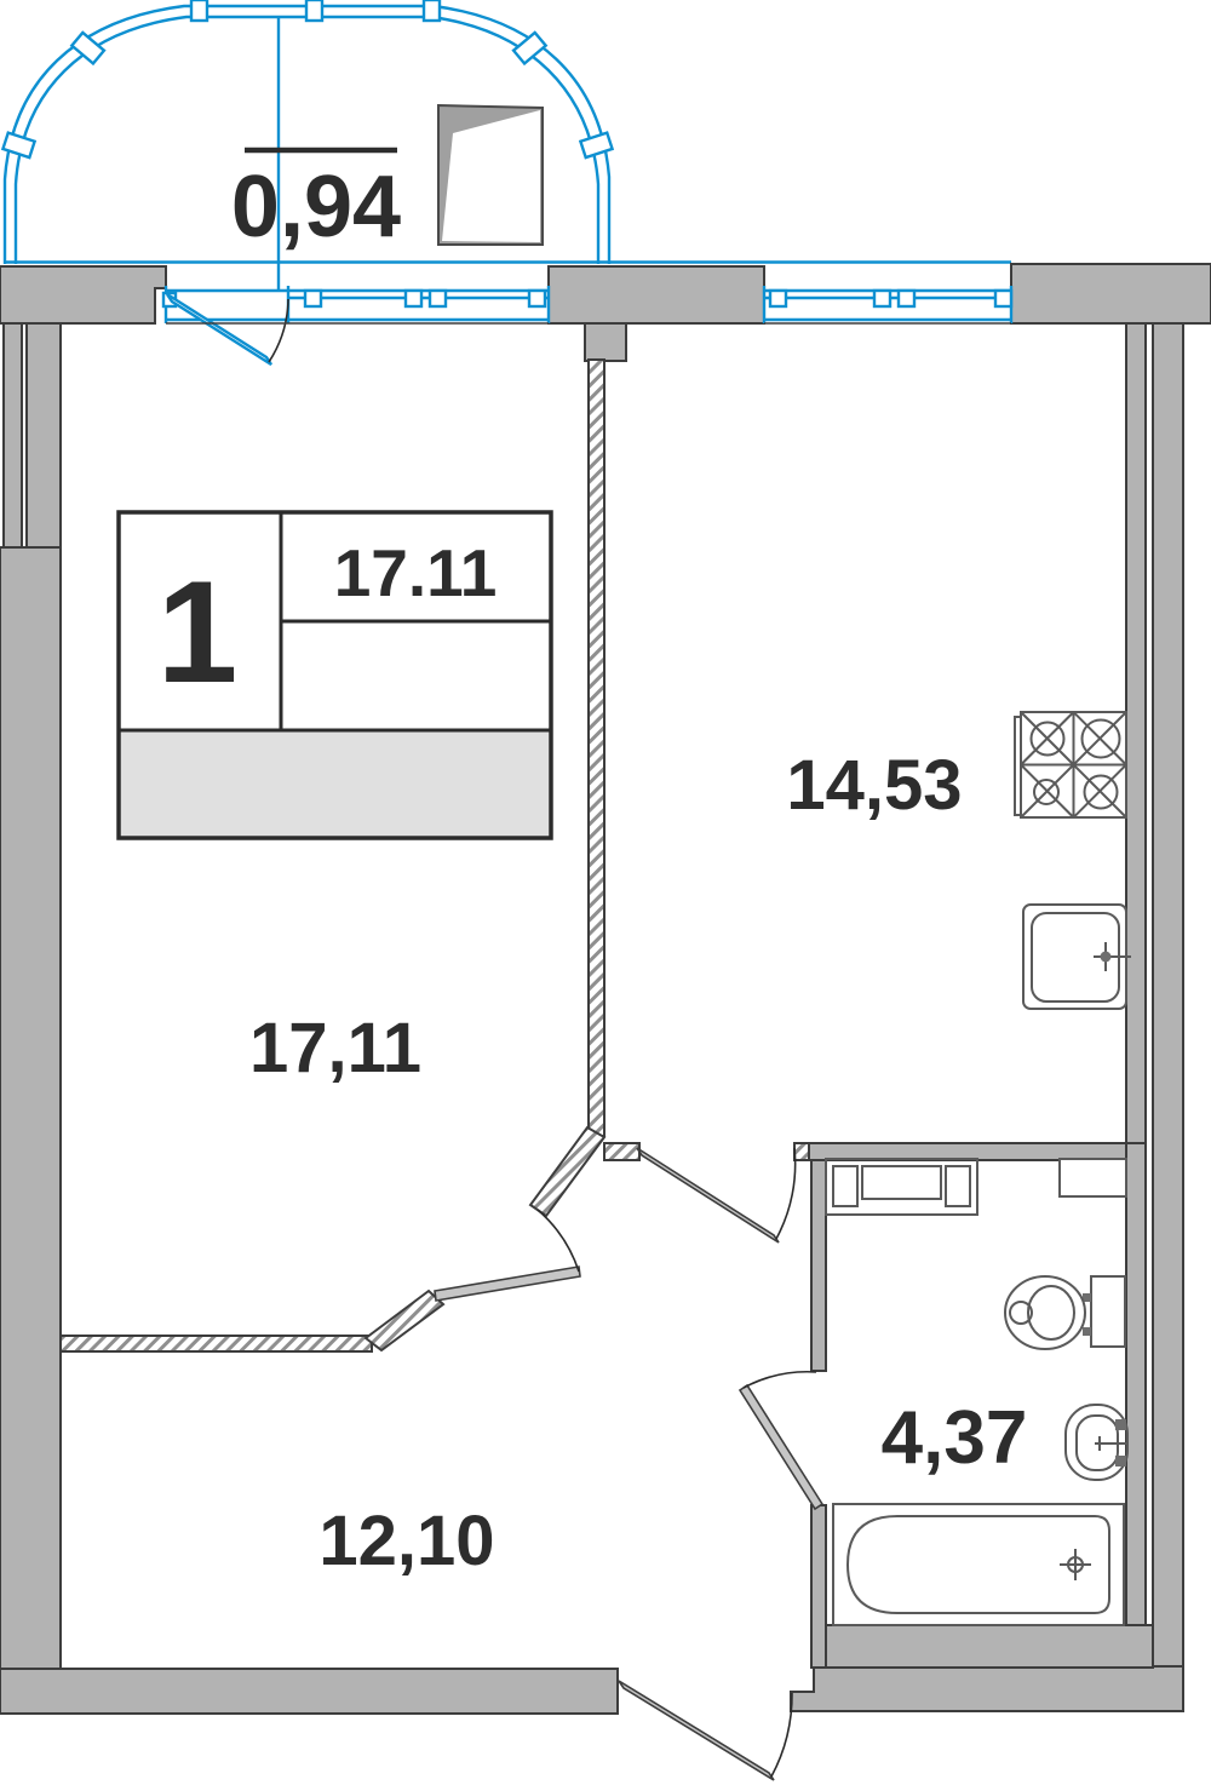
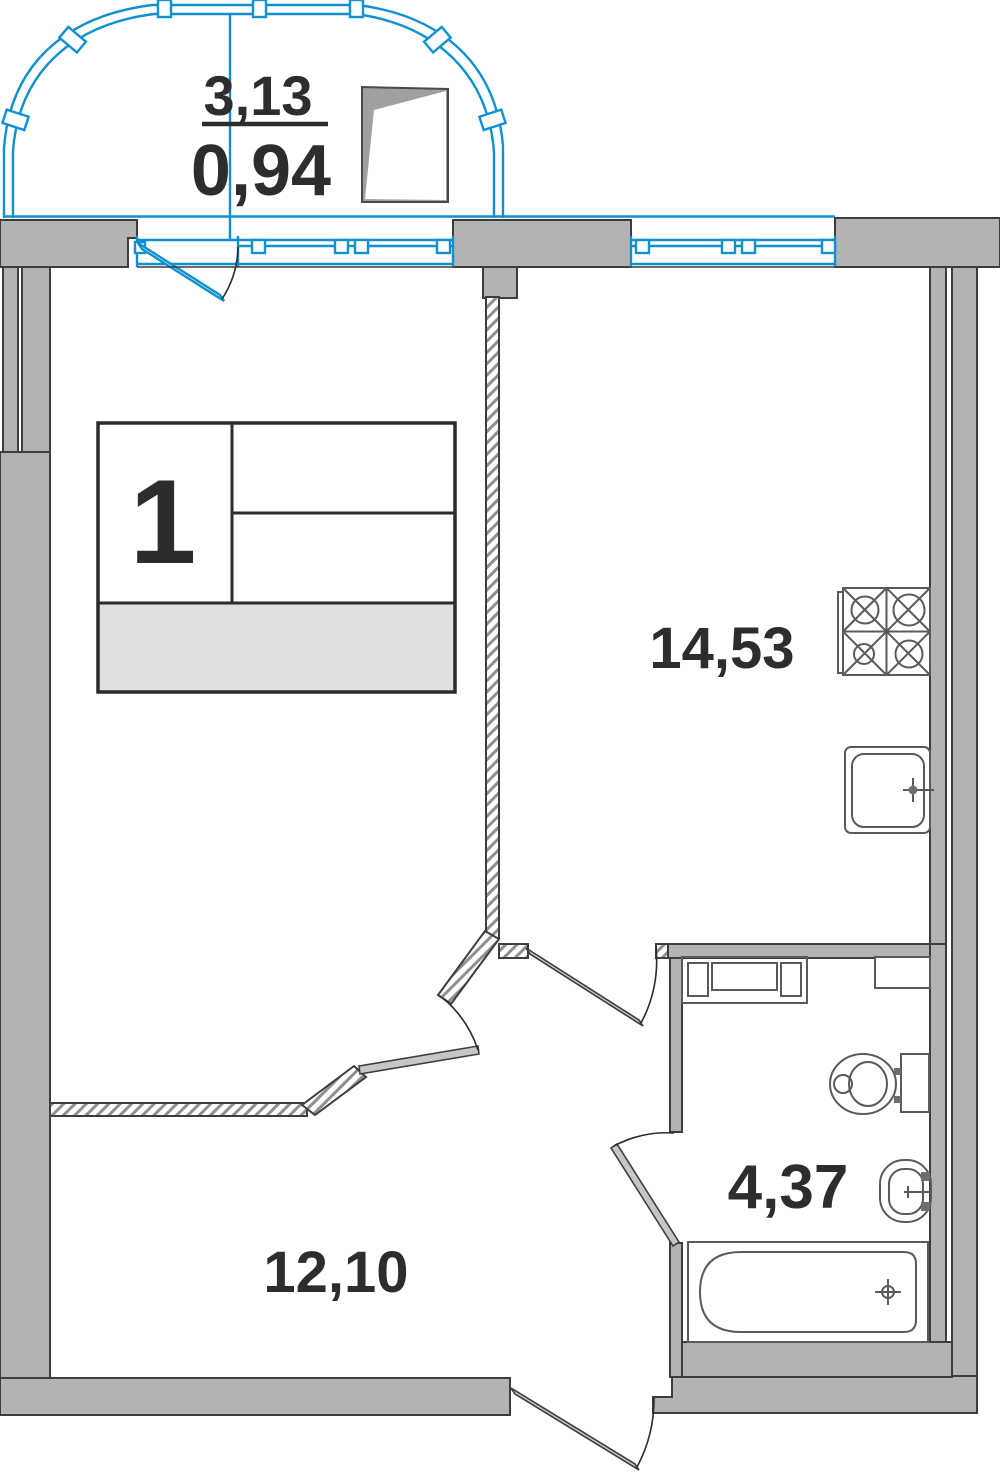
+ 3,13
  0,94
  1
- 17.11
- 17,11
  14,53
  12,10
  4,37
